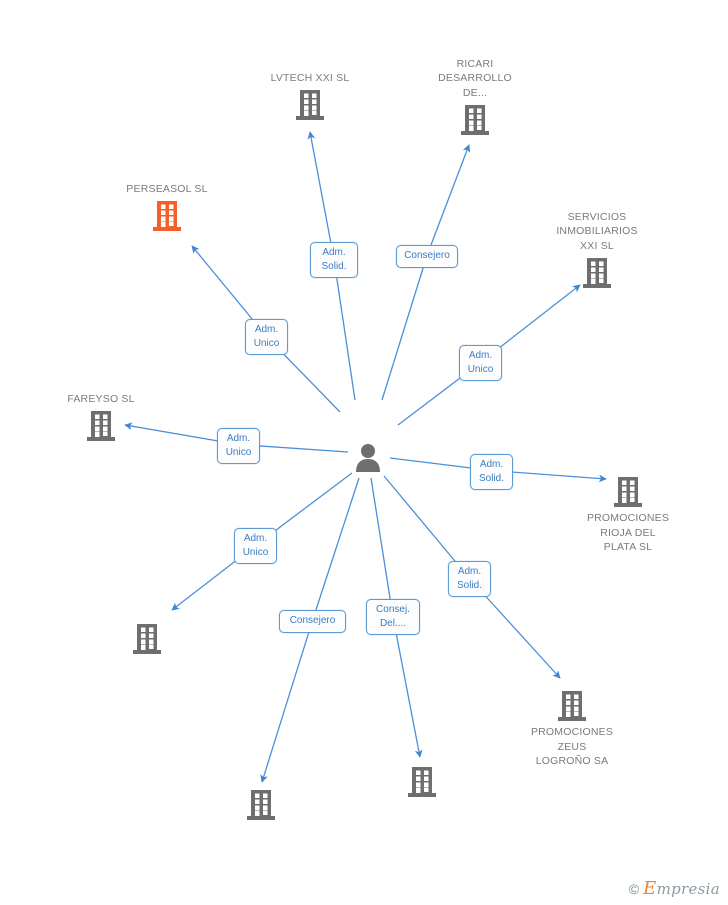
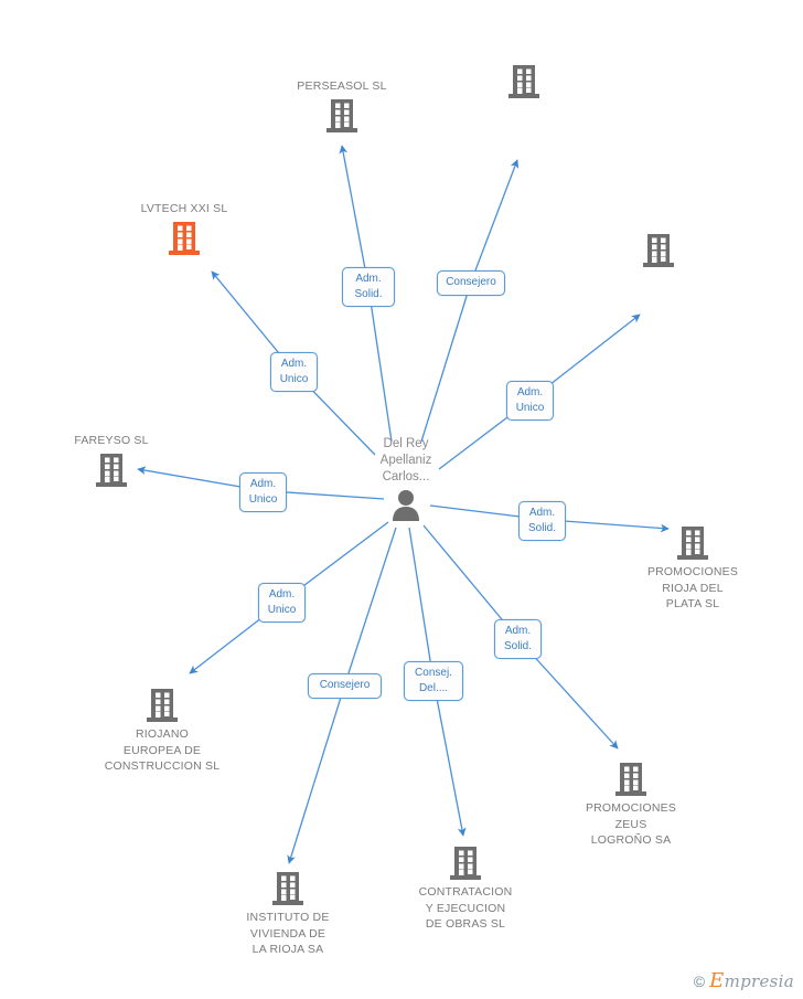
- LVTECH XXI SL
+ PERSEASOL SL
- RICARI
- DESARROLLO
- DE...
- PERSEASOL SL
+ LVTECH XXI SL
- SERVICIOS
- INMOBILIARIOS
- XXI SL
  FAREYSO SL
  PROMOCIONES
  RIOJA DEL
  PLATA SL
+ RIOJANO
+ EUROPEA DE
+ CONSTRUCCION SL
  PROMOCIONES
  ZEUS
  LOGROÑO SA
+ CONTRATACION
+ Y EJECUCION
+ DE OBRAS SL
+ INSTITUTO DE
+ VIVIENDA DE
+ LA RIOJA SA
  Adm.
  Solid.
  Consejero
  Adm.
  Unico
  Adm.
  Unico
  Adm.
  Unico
  Adm.
  Solid.
  Adm.
  Unico
  Adm.
  Solid.
  Consej.
  Del....
  Consejero
+ Del Rey
+ Apellaniz
+ Carlos...
  ©
  Empresia
